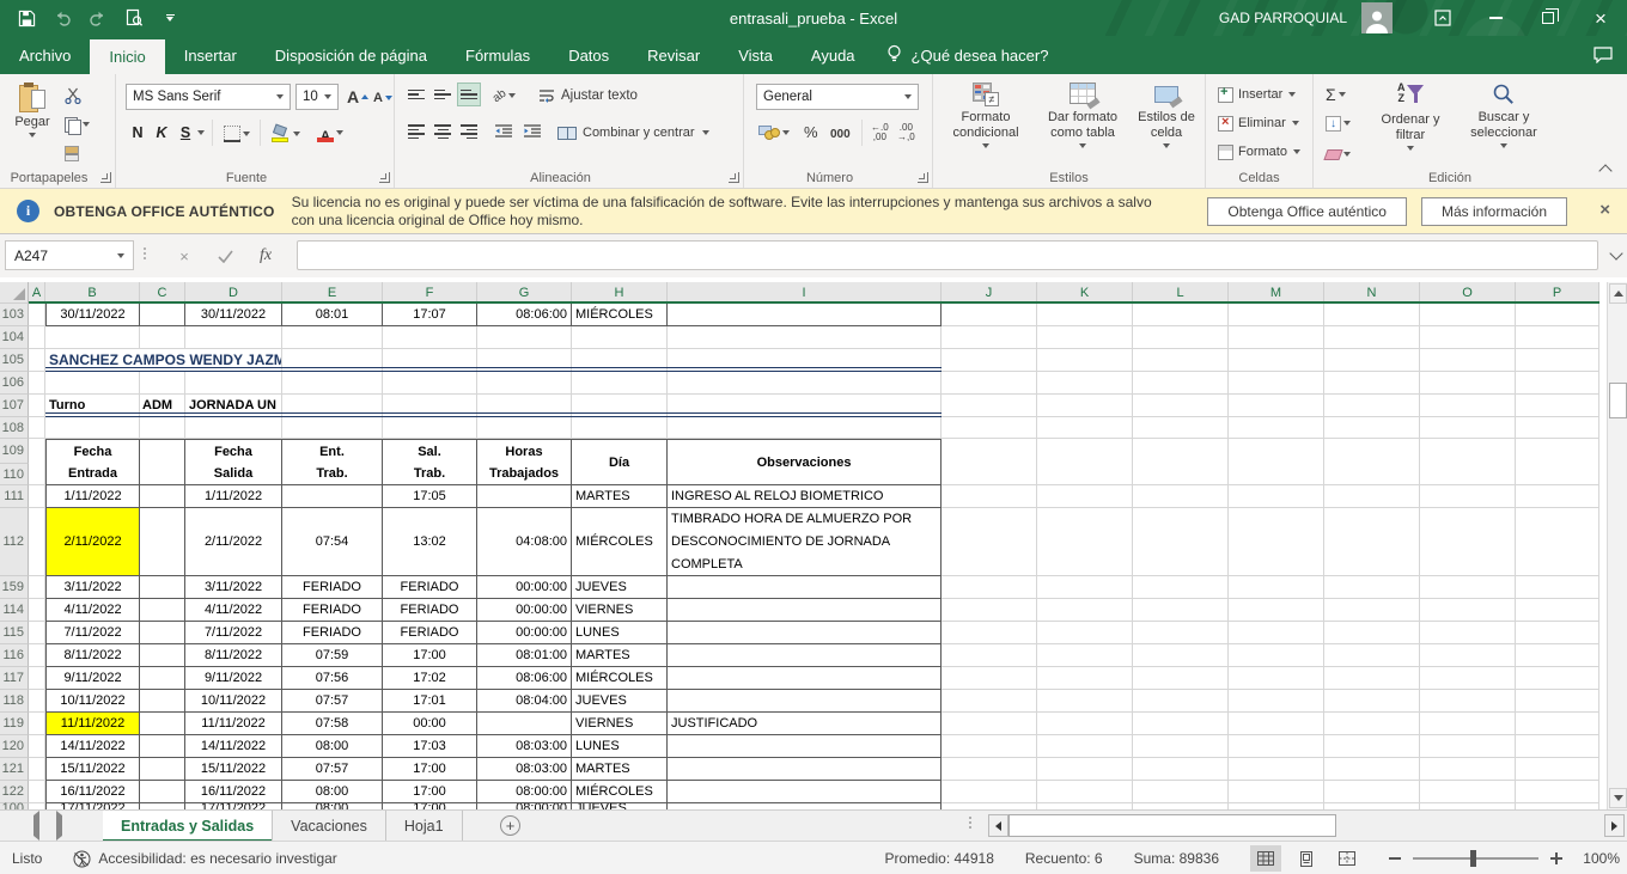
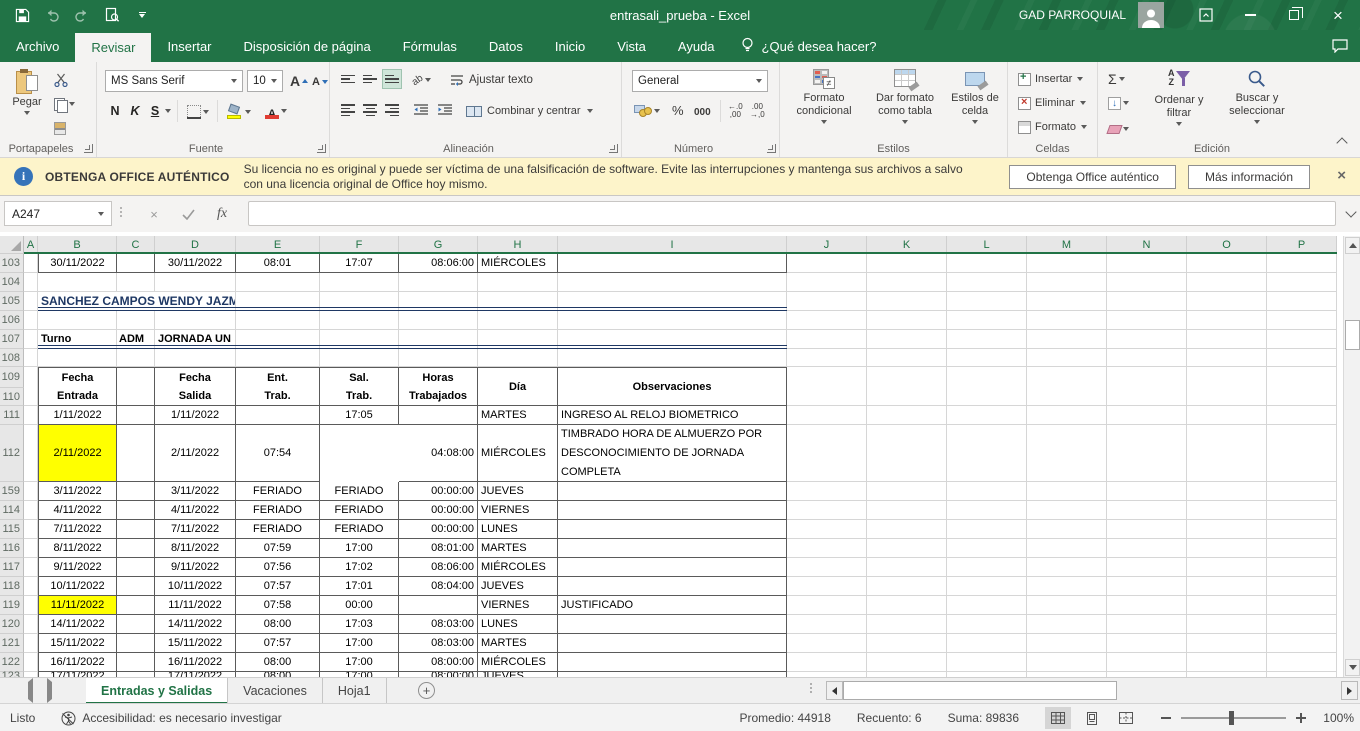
  entrasali_prueba - Excel
  GAD PARROQUIAL
  ×
  Archivo
- Inicio
+ Revisar
  Insertar
  Disposición de página
  Fórmulas
  Datos
- Revisar
+ Inicio
  Vista
  Ayuda
  ¿Qué desea hacer?
  Pegar
  Portapapeles
  MS Sans Serif
  10
  A
  A
  N
  K
  S
  A
  Fuente
  Ajustar texto
  Combinar y centrar
  Alineación
  General
  %
  000
  ←.0
  ,00
  .00
  →,0
  Número
  ≠
  Formato condicional
  Dar formato como tabla
  Estilos de celda
  Estilos
  Insertar
  Eliminar
  Formato
  Celdas
  Σ
  ↓
  A
  Z
  Ordenar y filtrar
  Buscar y seleccionar
  Edición
  i
  OBTENGA OFFICE AUTÉNTICO
  Su licencia no es original y puede ser víctima de una falsificación de software. Evite las interrupciones y mantenga sus archivos a salvo con una licencia original de Office hoy mismo.
  Obtenga Office auténtico
  Más información
  ×
  A247
  ×
  fx
  A
  B
  C
  D
  E
  F
  G
  H
  I
  J
  K
  L
  M
  N
  O
  P
  103
  104
  105
  106
  107
  108
  109
  110
  111
  112
  159
  114
  115
  116
  117
  118
  119
  120
  121
  122
- 100
+ 123
  30/11/2022
  30/11/2022
  08:01
  17:07
  08:06:00
  MIÉRCOLES
  SANCHEZ CAMPOS WENDY JAZM
  Turno
  ADM
  JORNADA UN
  Fecha
  Entrada
  Fecha
  Salida
  Ent.
  Trab.
  Sal.
  Trab.
  Horas
  Trabajados
  Día
  Observaciones
  1/11/2022
  1/11/2022
  17:05
  MARTES
  INGRESO AL RELOJ BIOMETRICO
  2/11/2022
  2/11/2022
  07:54
- 13:02
  04:08:00
  MIÉRCOLES
  TIMBRADO HORA DE ALMUERZO POR DESCONOCIMIENTO DE JORNADA COMPLETA
  3/11/2022
  3/11/2022
  FERIADO
  FERIADO
  00:00:00
  JUEVES
  4/11/2022
  4/11/2022
  FERIADO
  FERIADO
  00:00:00
  VIERNES
  7/11/2022
  7/11/2022
  FERIADO
  FERIADO
  00:00:00
  LUNES
  8/11/2022
  8/11/2022
  07:59
  17:00
  08:01:00
  MARTES
  9/11/2022
  9/11/2022
  07:56
  17:02
  08:06:00
  MIÉRCOLES
  10/11/2022
  10/11/2022
  07:57
  17:01
  08:04:00
  JUEVES
  11/11/2022
  11/11/2022
  07:58
  00:00
  VIERNES
  JUSTIFICADO
  14/11/2022
  14/11/2022
  08:00
  17:03
  08:03:00
  LUNES
  15/11/2022
  15/11/2022
  07:57
  17:00
  08:03:00
  MARTES
  16/11/2022
  16/11/2022
  08:00
  17:00
  08:00:00
  MIÉRCOLES
  17/11/2022
  17/11/2022
  08:00
  17:00
  08:00:00
  JUEVES
  Entradas y Salidas
  Vacaciones
  Hoja1
  +
  Listo
  Accesibilidad: es necesario investigar
  Promedio: 44918
  Recuento: 6
  Suma: 89836
  100%
